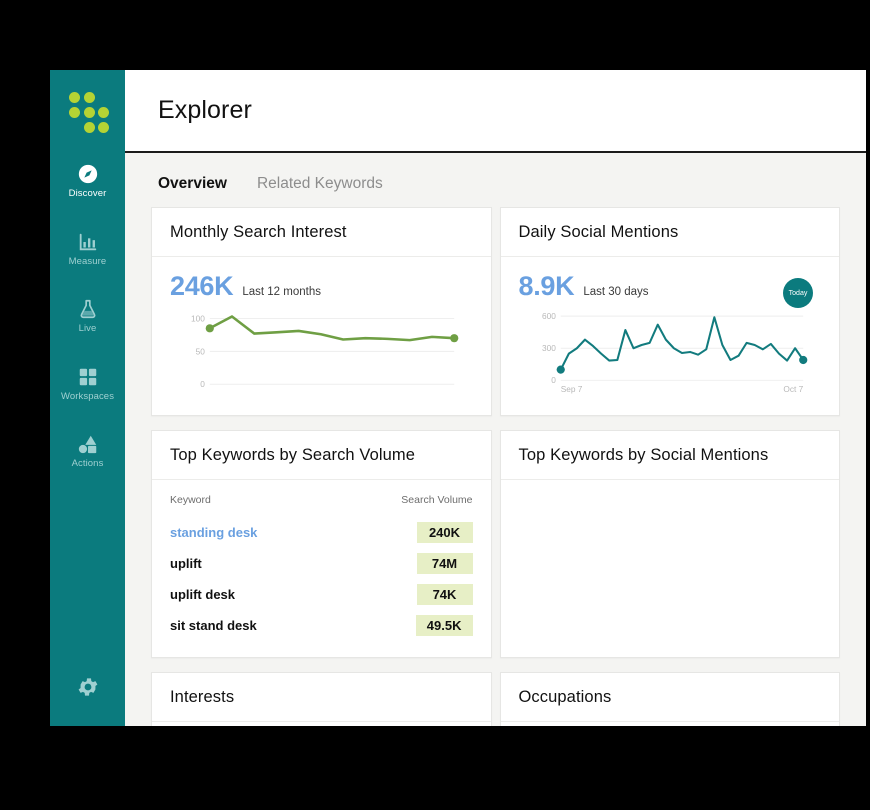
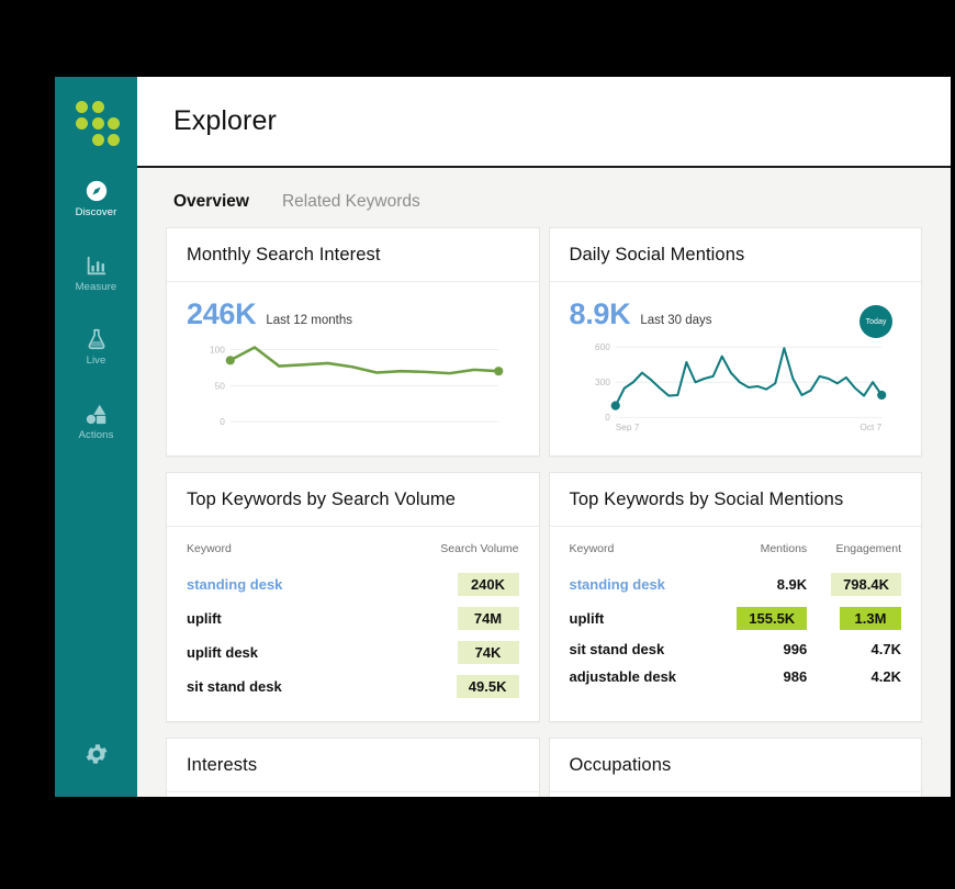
  Discover
  Measure
  Live
- Workspaces
  Actions
  Explorer
  Overview
  Related Keywords
  Monthly Search Interest
  246K
  Last 12 months
  0
  50
  100
  Daily Social Mentions
  8.9K
  Last 30 days
  0
  300
  600
  Sep 7
  Oct 7
  Top Keywords by Search Volume
  Keyword	Search Volume
  standing desk	240K
  uplift	74M
  uplift desk	74K
  sit stand desk	49.5K
  Top Keywords by Social Mentions
+ Keyword	Mentions	Engagement
+ standing desk	8.9K	798.4K
+ uplift	155.5K	1.3M
+ sit stand desk	996	4.7K
+ adjustable desk	986	4.2K
  Interests
  Occupations
